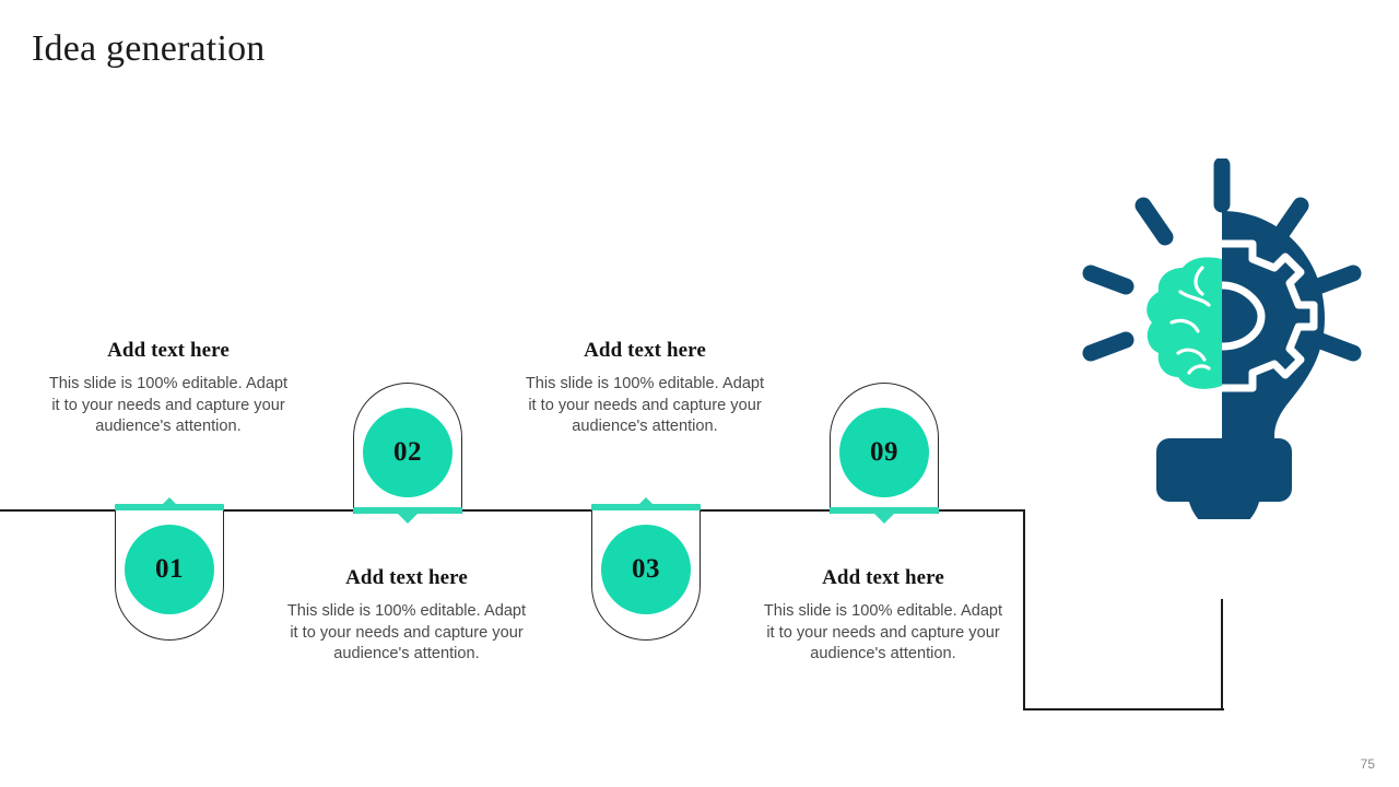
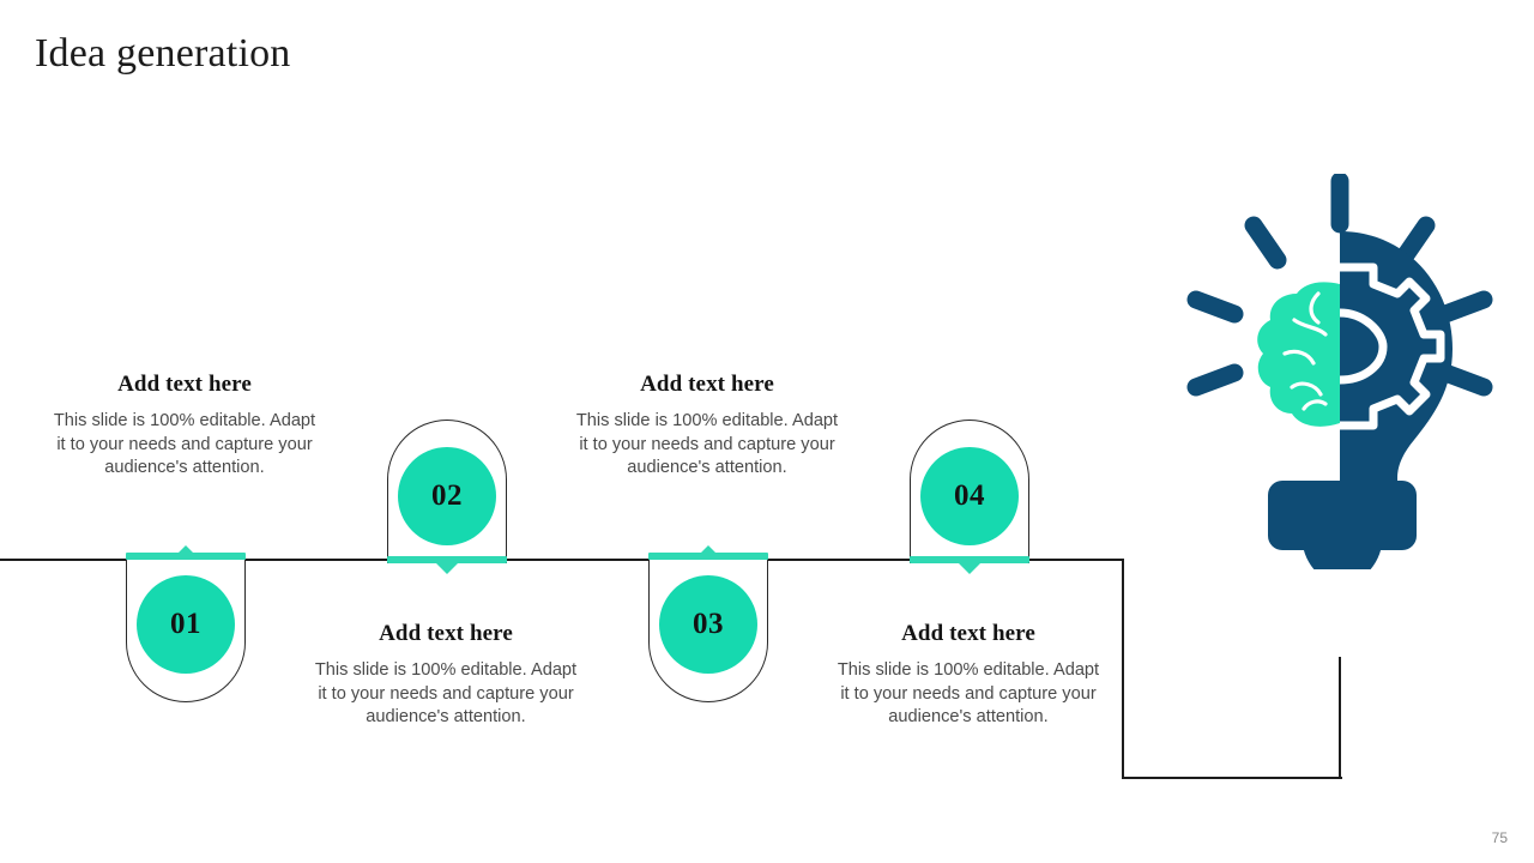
  Idea generation
  Add text here
  This slide is 100% editable. Adapt it to your needs and capture your audience's attention.
  01
  02
  Add text here
  This slide is 100% editable. Adapt it to your needs and capture your audience's attention.
  Add text here
  This slide is 100% editable. Adapt it to your needs and capture your audience's attention.
  03
- 09
+ 04
  Add text here
  This slide is 100% editable. Adapt it to your needs and capture your audience's attention.
  75
